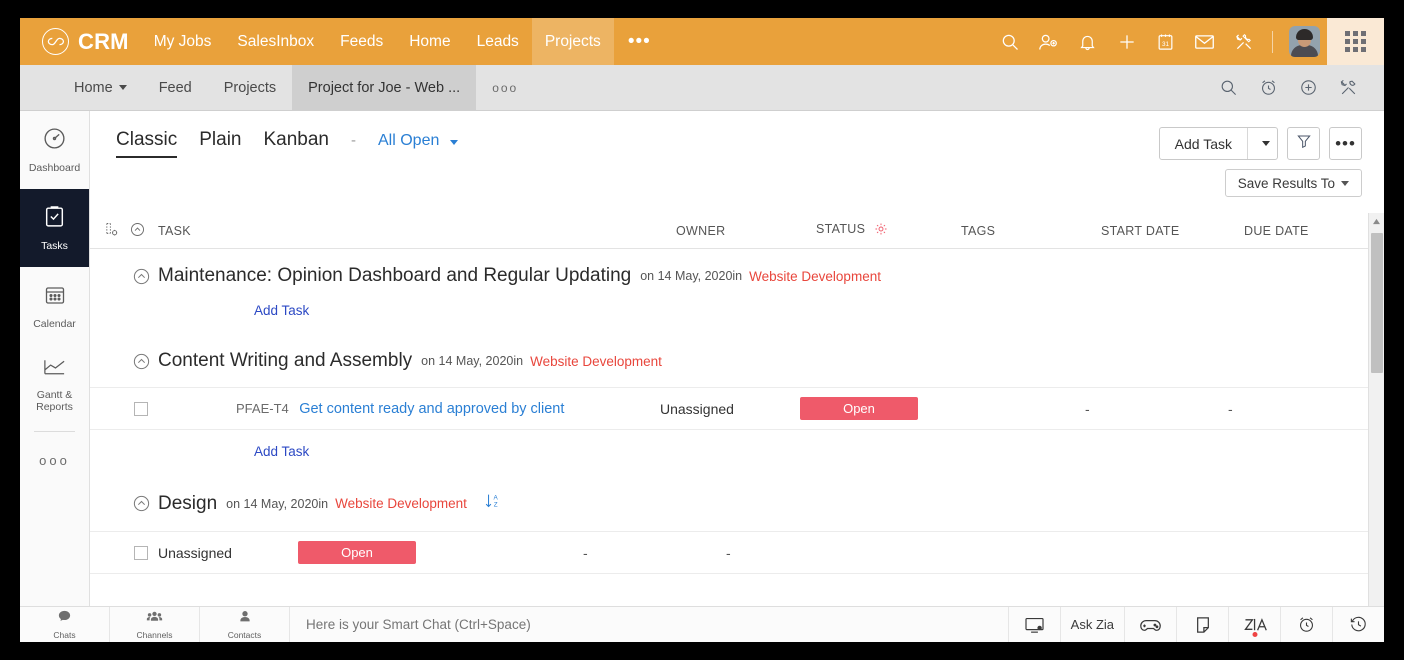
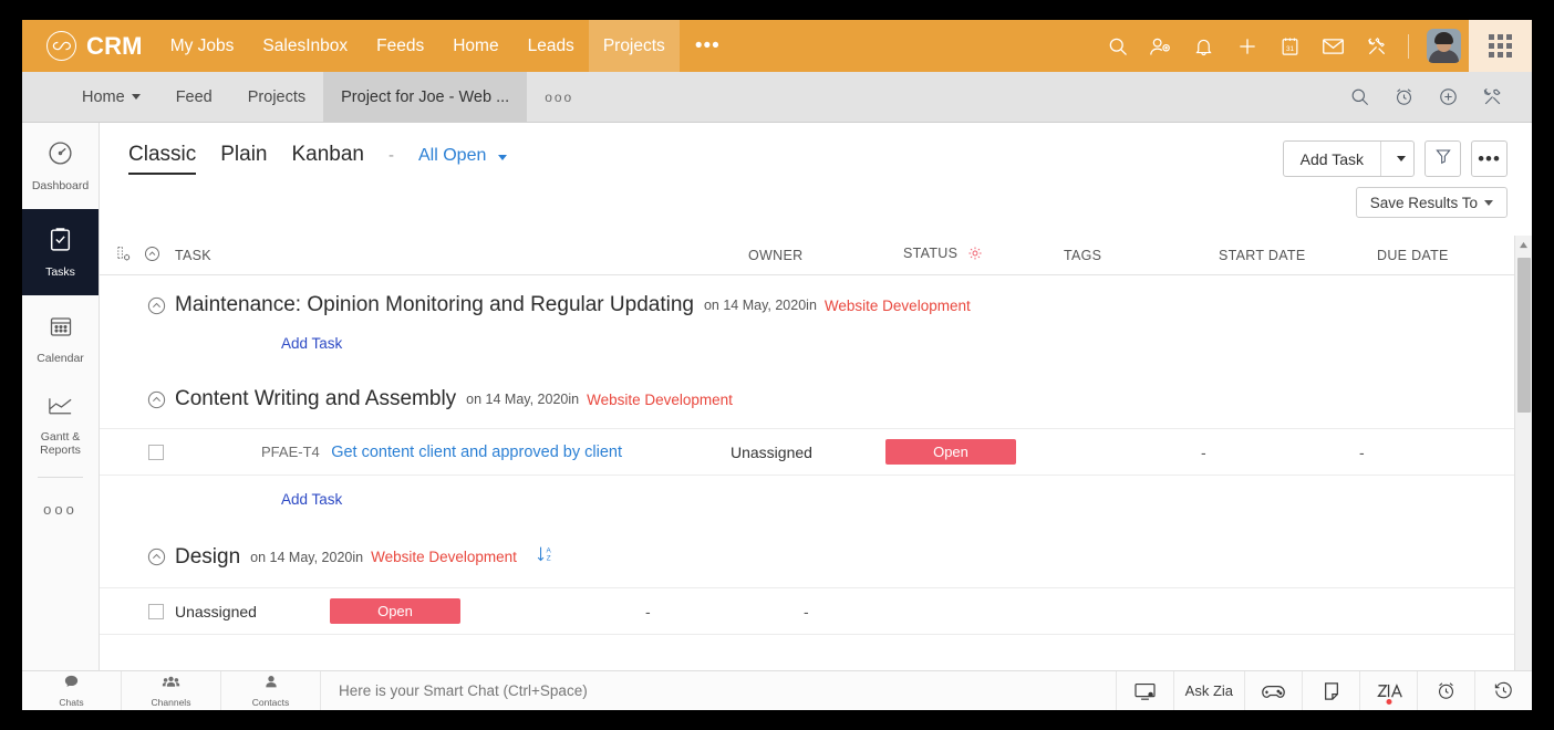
  CRM
  My Jobs
  SalesInbox
  Feeds
  Home
  Leads
  Projects
  •••
  Home
  Feed
  Projects
  Project for Joe - Web ...
  ooo
  Dashboard
  Tasks
  Calendar
  Gantt & Reports
  ooo
  Classic
  Plain
  Kanban
  -
  All Open
  Add Task
  •••
  Save Results To
  TASK
  OWNER
  STATUS
  TAGS
  START DATE
  DUE DATE
- Maintenance: Opinion Dashboard and Regular Updating
+ Maintenance: Opinion Monitoring and Regular Updating
  on 14 May, 2020in
  Website Development
  Add Task
  Content Writing and Assembly
  on 14 May, 2020in
  Website Development
- PFAE-T4 Get content ready and approved by client
+ PFAE-T4 Get content client and approved by client
  Unassigned
  Open
  -
  -
  Add Task
  Design
  on 14 May, 2020in
  Website Development
  Unassigned
  Open
  -
  -
  Chats
  Channels
  Contacts
  Here is your Smart Chat (Ctrl+Space)
  Ask Zia
